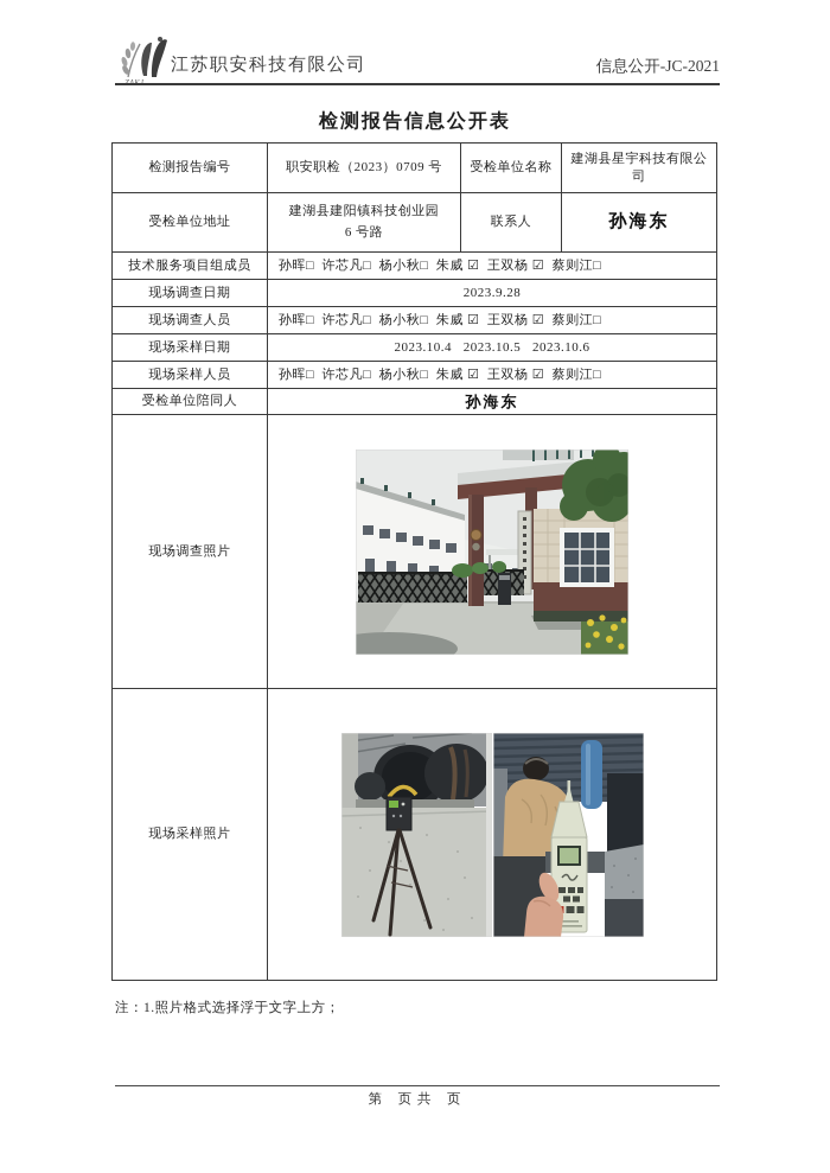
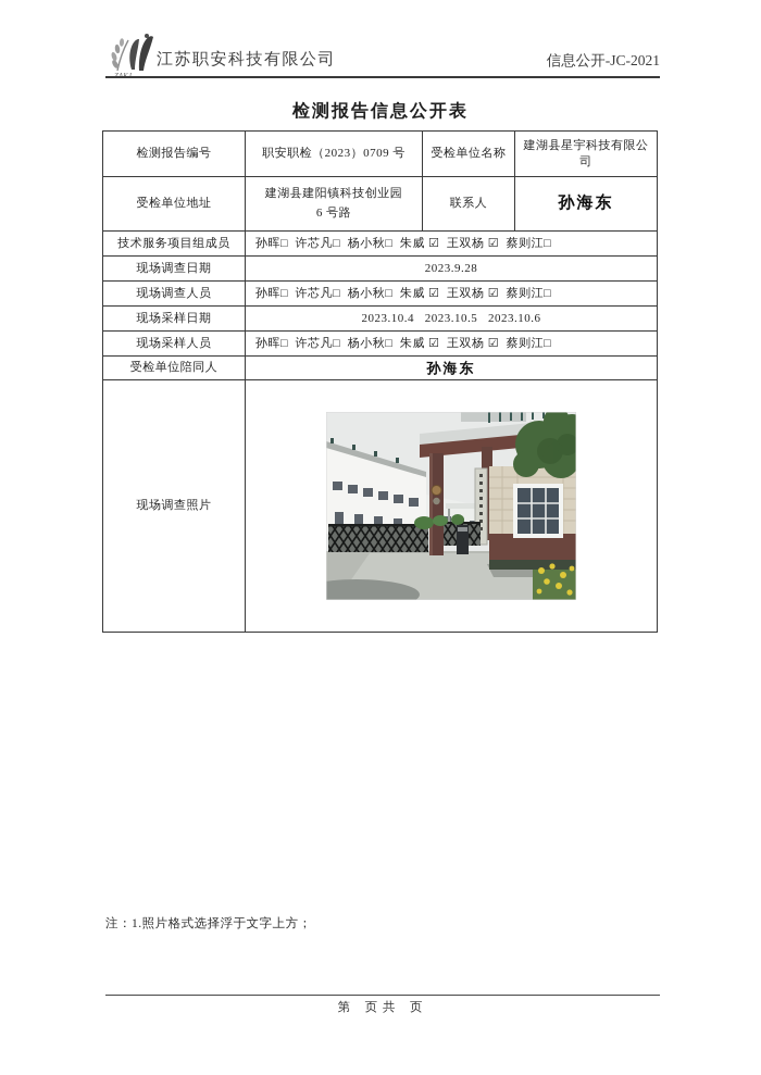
  江苏职安科技有限公司
  信息公开-JC-2021
  检测报告信息公开表
  检测报告编号
  职安职检（2023）0709 号
  受检单位名称
  建湖县星宇科技有限公司
  受检单位地址
  建湖县建阳镇科技创业园
  6 号路
  联系人
  孙海东
  技术服务项目组成员
  孙晖□ 许芯凡□ 杨小秋□ 朱威 ☑ 王双杨 ☑ 蔡则江□
  现场调查日期
  2023.9.28
  现场调查人员
  孙晖□ 许芯凡□ 杨小秋□ 朱威 ☑ 王双杨 ☑ 蔡则江□
  现场采样日期
  2023.10.4 2023.10.5 2023.10.6
  现场采样人员
  孙晖□ 许芯凡□ 杨小秋□ 朱威 ☑ 王双杨 ☑ 蔡则江□
  受检单位陪同人
  孙海东
  现场调查照片
- 现场采样照片
  注：1.照片格式选择浮于文字上方；
  第 页 共 页
